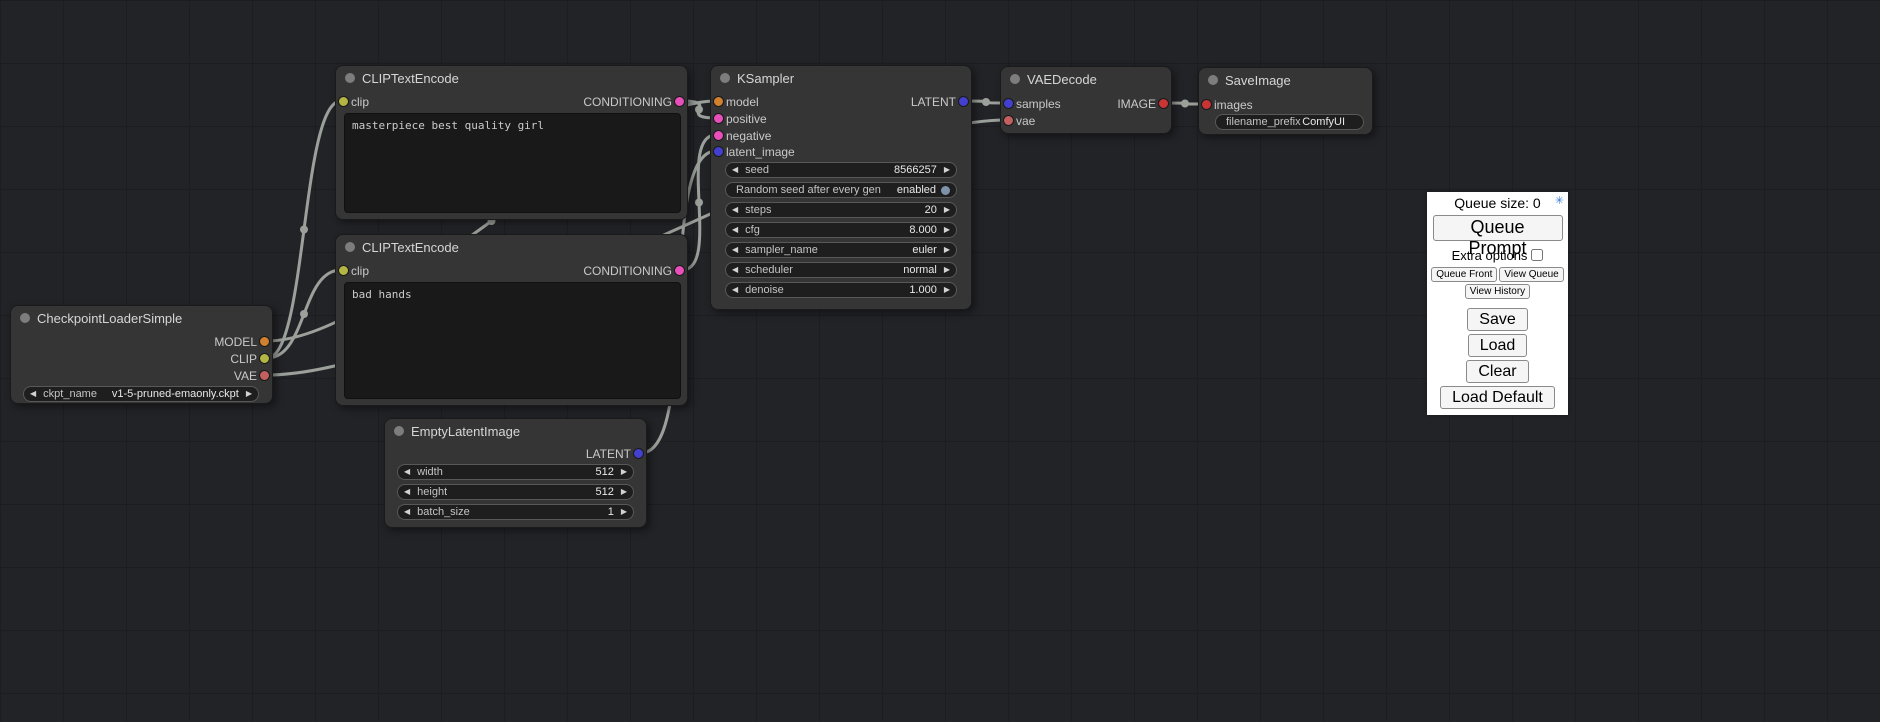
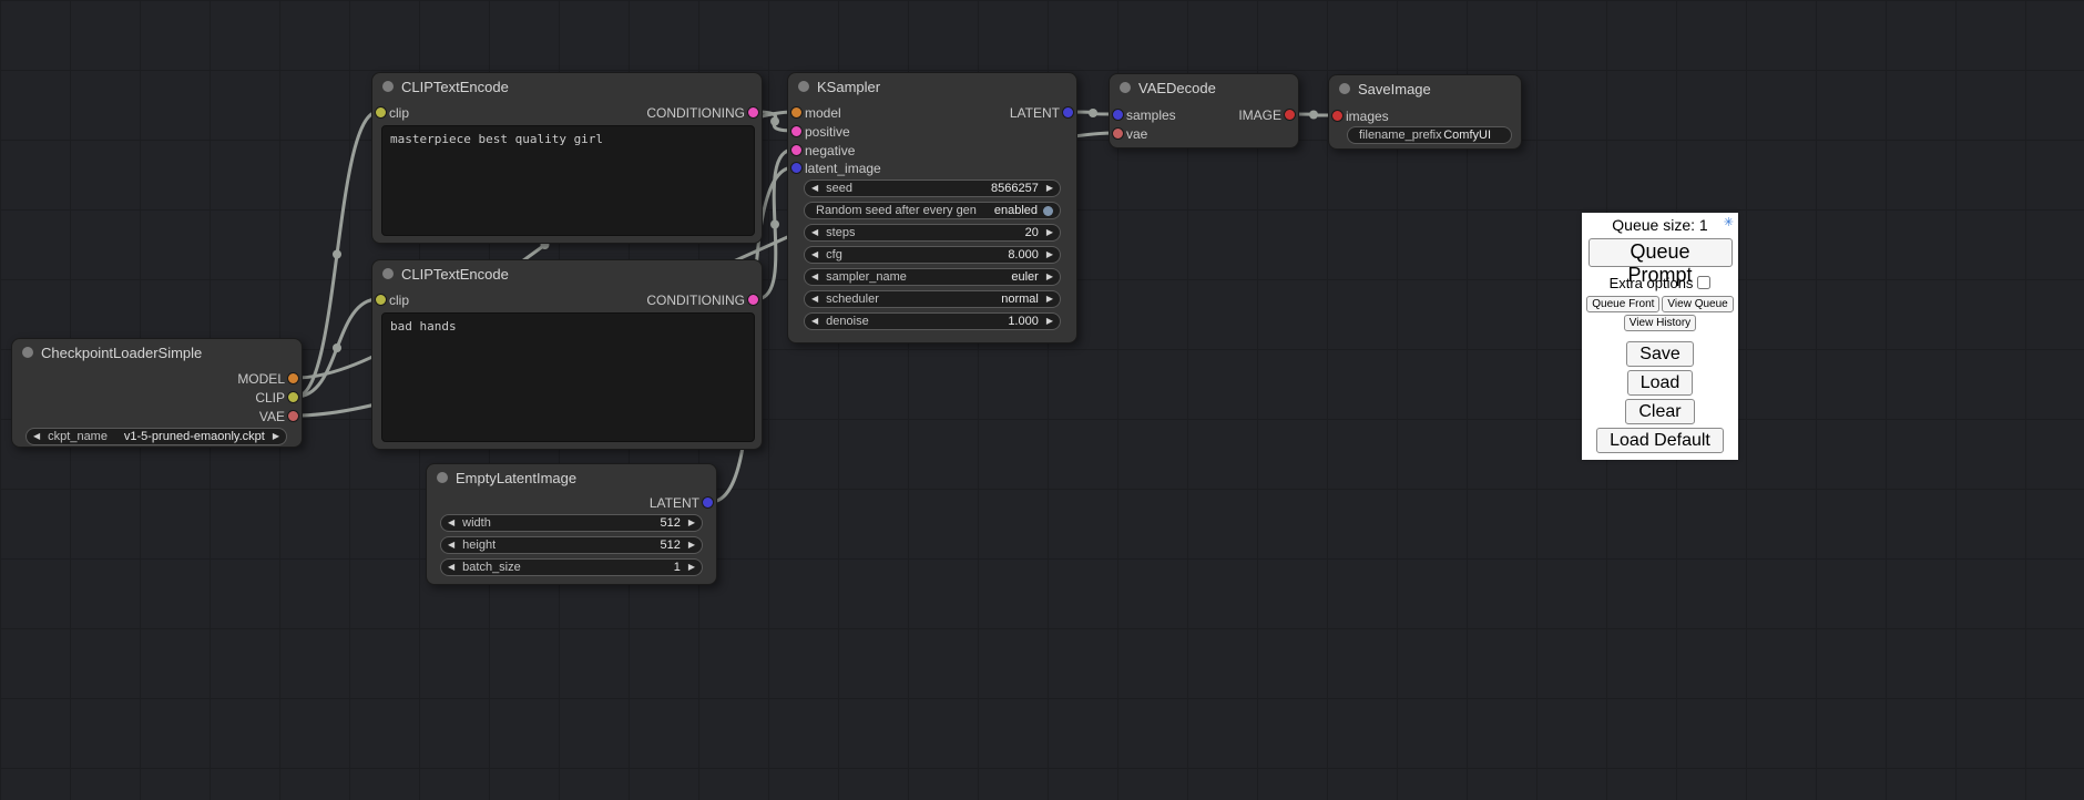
  CheckpointLoaderSimple
  MODEL
  CLIP
  VAE
  ◀
  ckpt_name
  v1-5-pruned-emaonly.ckpt
  ▶
  CLIPTextEncode
  clip
  CONDITIONING
  masterpiece best quality girl
  CLIPTextEncode
  clip
  CONDITIONING
  bad hands
  EmptyLatentImage
  LATENT
  ◀
  width
  512
  ▶
  ◀
  height
  512
  ▶
  ◀
  batch_size
  1
  ▶
  KSampler
  model
  positive
  negative
  latent_image
  LATENT
  ◀
  seed
  8566257
  ▶
  Random seed after every gen
  enabled
  ◀
  steps
  20
  ▶
  ◀
  cfg
  8.000
  ▶
  ◀
  sampler_name
  euler
  ▶
  ◀
  scheduler
  normal
  ▶
  ◀
  denoise
  1.000
  ▶
  VAEDecode
  samples
  vae
  IMAGE
  SaveImage
  images
  filename_prefix
  ComfyUI
- Queue size: 0
+ Queue size: 1
  ✳
  Queue Prompt
  Extra options
  Queue Front
  View Queue
  View History
  Save
  Load
  Clear
  Load Default
